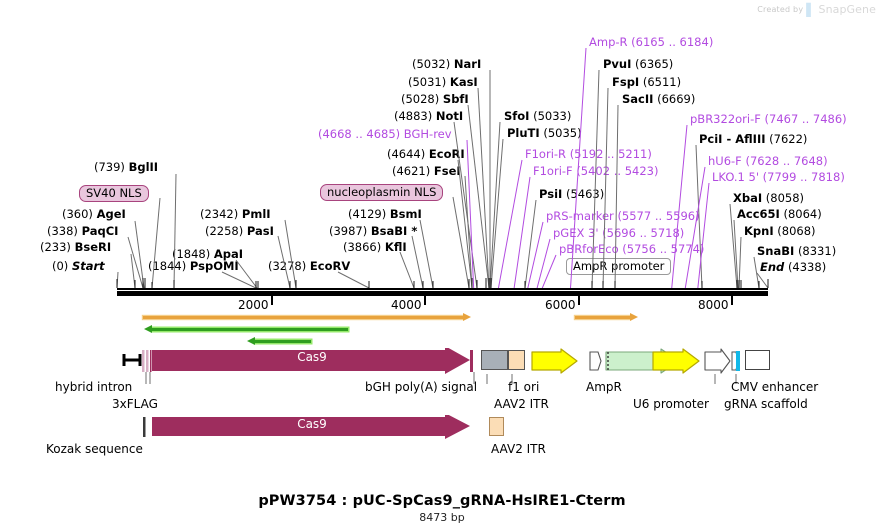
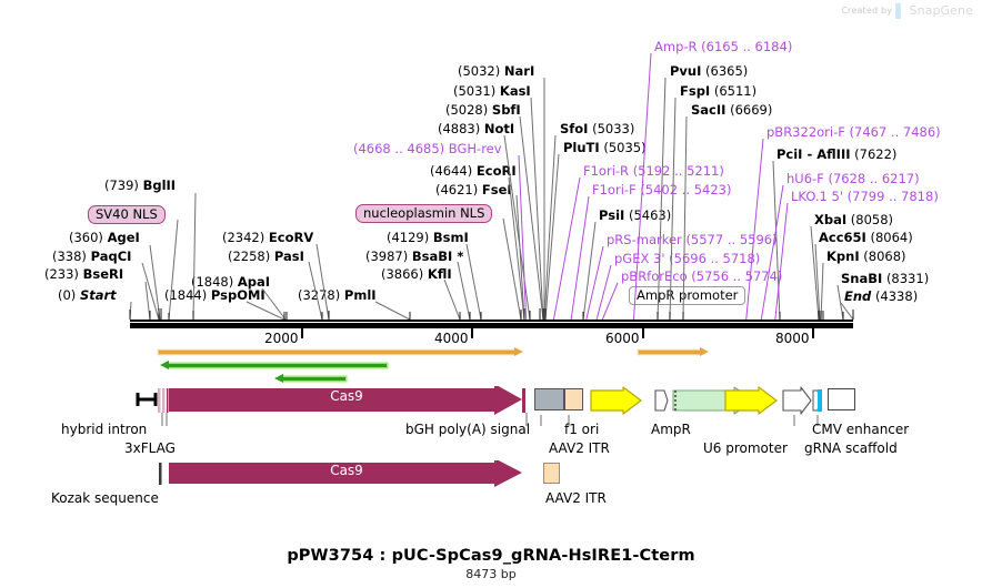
  Created by
  ▌
  SnapGene
  (739) BglII
  SV40 NLS
  (360) AgeI
  (338) PaqCI
  (233) BseRI
  (0) Start
- (2342) PmlI
+ (2342) EcoRV
  (2258) PasI
  1848) ApaI
  (1844) PspOMI
- (3278) EcoRV
+ (3278) PmlI
  nucleoplasmin NLS
  (4129) BsmI
  (3987) BsaBI *
  (3866) KflI
  (5032) NarI
  (5031) KasI
  (5028) SbfI
  (4883) NotI
  (4668 .. 4685) BGH-rev
  (4644) EcoRI
  (4621) FseI
  SfoI (5033)
  PluTI (5035)
  F1ori-R (5192 .. 5211)
  F1ori-F 540 .. 5423)
  PsiI (5463)
  pRS-marker (5577 .. 5596
  pGEX 3' 5696 .. 5718)
  pBRforEco (5756 .. 5774
  Amp promoter
  Amp-R (6165 .. 6184)
  PvuI (6365)
  FspI (6511)
  SacII (6669)
  pBR322ori-F (7467 .. 7486)
  PciI - AflIII (7622)
- hU6-F (7628 .. 7648)
+ hU6-F (7628 .. 6217)
  LKO.1 5' (7799 .. 7818)
  XbaI (8058)
  Acc65I (8064)
  KpnI (8068)
  SnaBI (8331)
  End (4338)
  2000
  4000
  6000
  8000
  Cas9
  hybrid intron
  3xFLAG
  bGH poly(A) signal
  AAV2 ITR
  f1 ori
  AmpR
  U6 promoter
  gRNA scaffold
  CMV enhancer
  Cas9
  Kozak sequence
  AAV2 ITR
  pPW3754 : pUC-SpCas9_gRNA-HsIRE1-Cterm
  8473 bp
